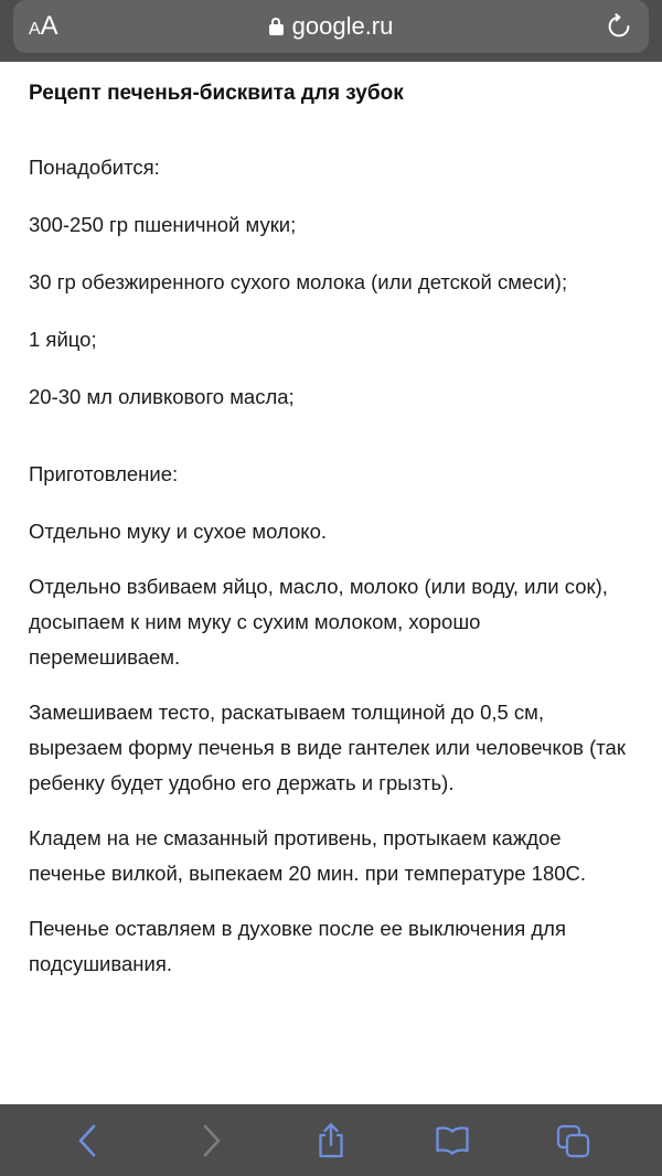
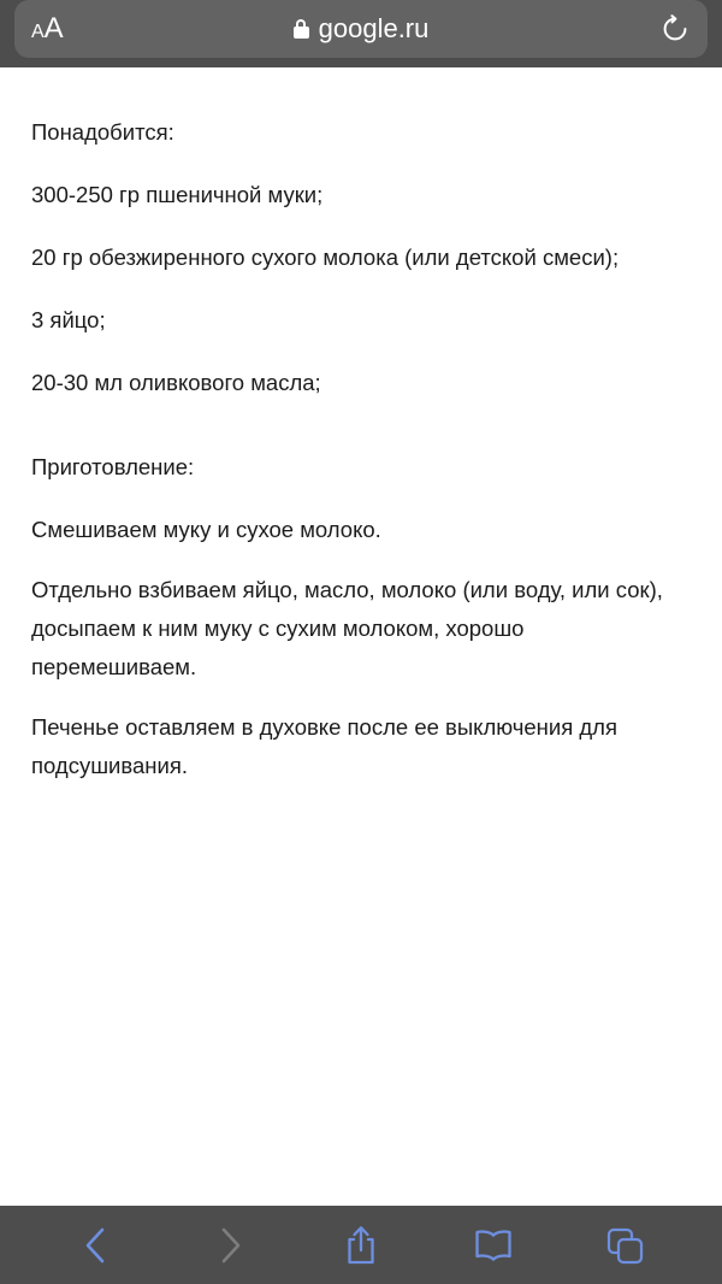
  A
  A
  google.ru
- Рецепт печенья-бисквита для зубок
  Понадобится:
  300-250 гр пшеничной муки;
- 30 гр обезжиренного сухого молока (или детской смеси);
+ 20 гр обезжиренного сухого молока (или детской смеси);
- 1 яйцо;
+ 3 яйцо;
  20-30 мл оливкового масла;
  Приготовление:
- Отдельно муку и сухое молоко.
+ Смешиваем муку и сухое молоко.
  Отдельно взбиваем яйцо, масло, молоко (или воду, или сок), досыпаем к ним муку с сухим молоком, хорошо перемешиваем.
- Замешиваем тесто, раскатываем толщиной до 0,5 см, вырезаем форму печенья в виде гантелек или человечков (так ребенку будет удобно его держать и грызть).
- Кладем на не смазанный противень, протыкаем каждое печенье вилкой, выпекаем 20 мин. при температуре 180С.
  Печенье оставляем в духовке после ее выключения для подсушивания.
